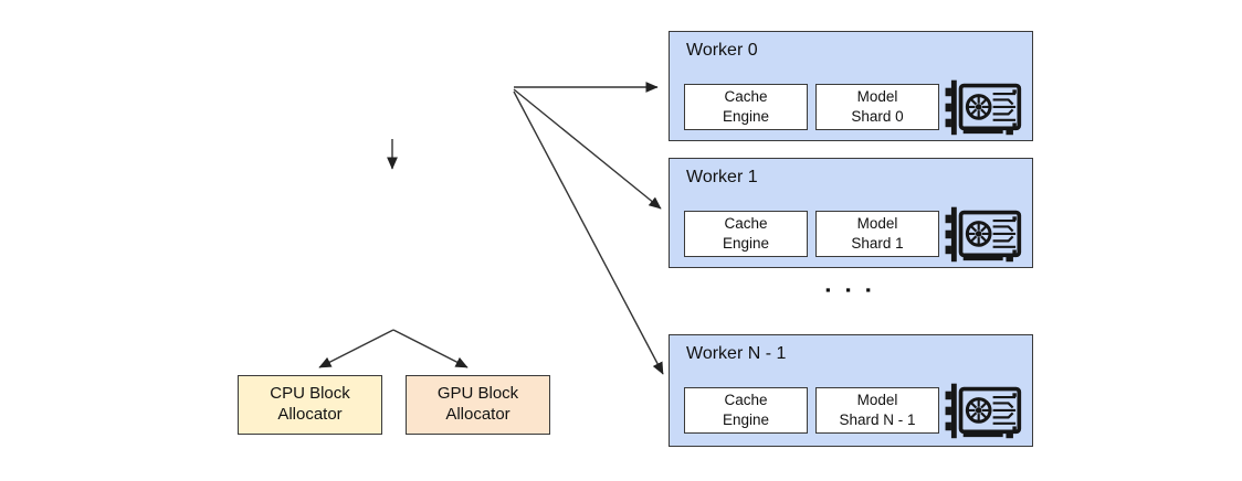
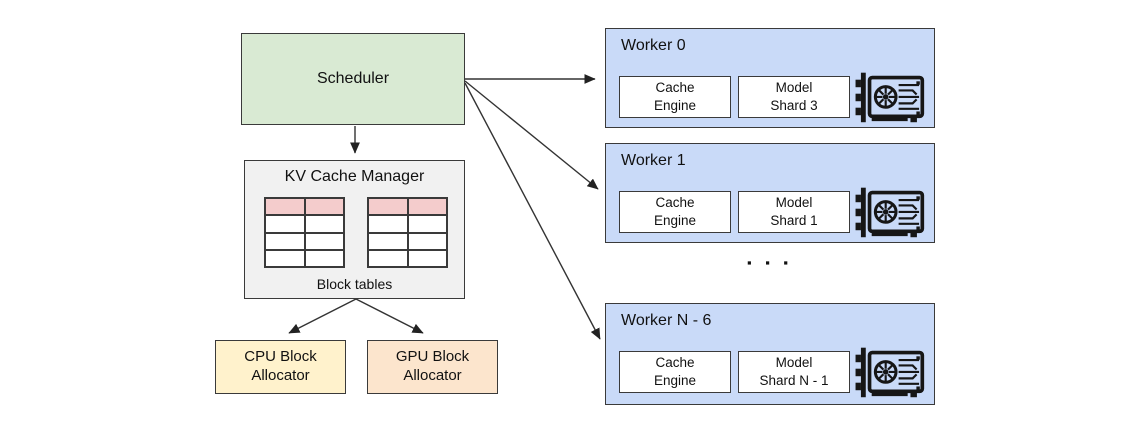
+ Scheduler
+ KV Cache Manager
+ Block tables
  CPU Block
  Allocator
  GPU Block
  Allocator
  Worker 0
  Cache
  Engine
  Model
- Shard 0
+ Shard 3
  Worker 1
  Cache
  Engine
  Model
  Shard 1
  ▪ ▪ ▪
- Worker N - 1
+ Worker N - 6
  Cache
  Engine
  Model
  Shard N - 1
